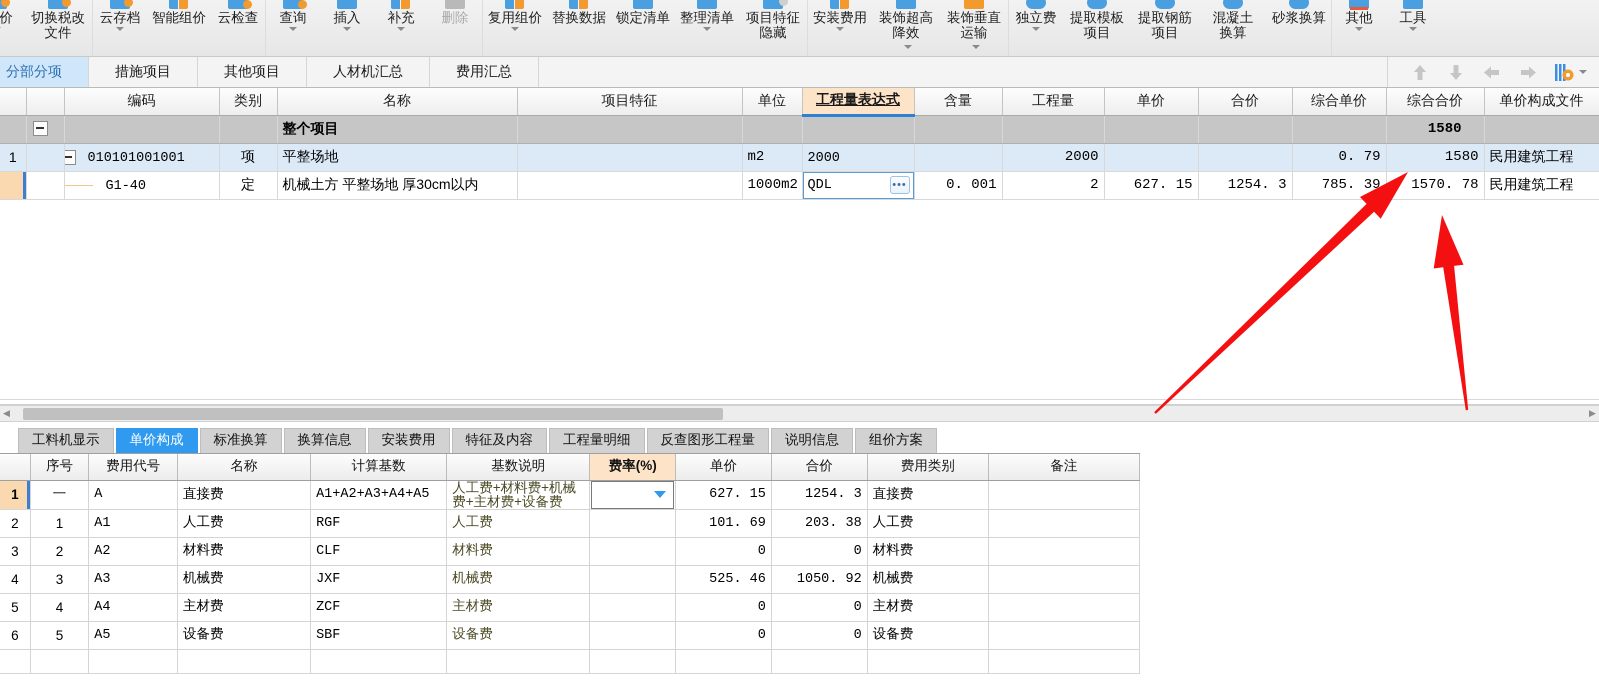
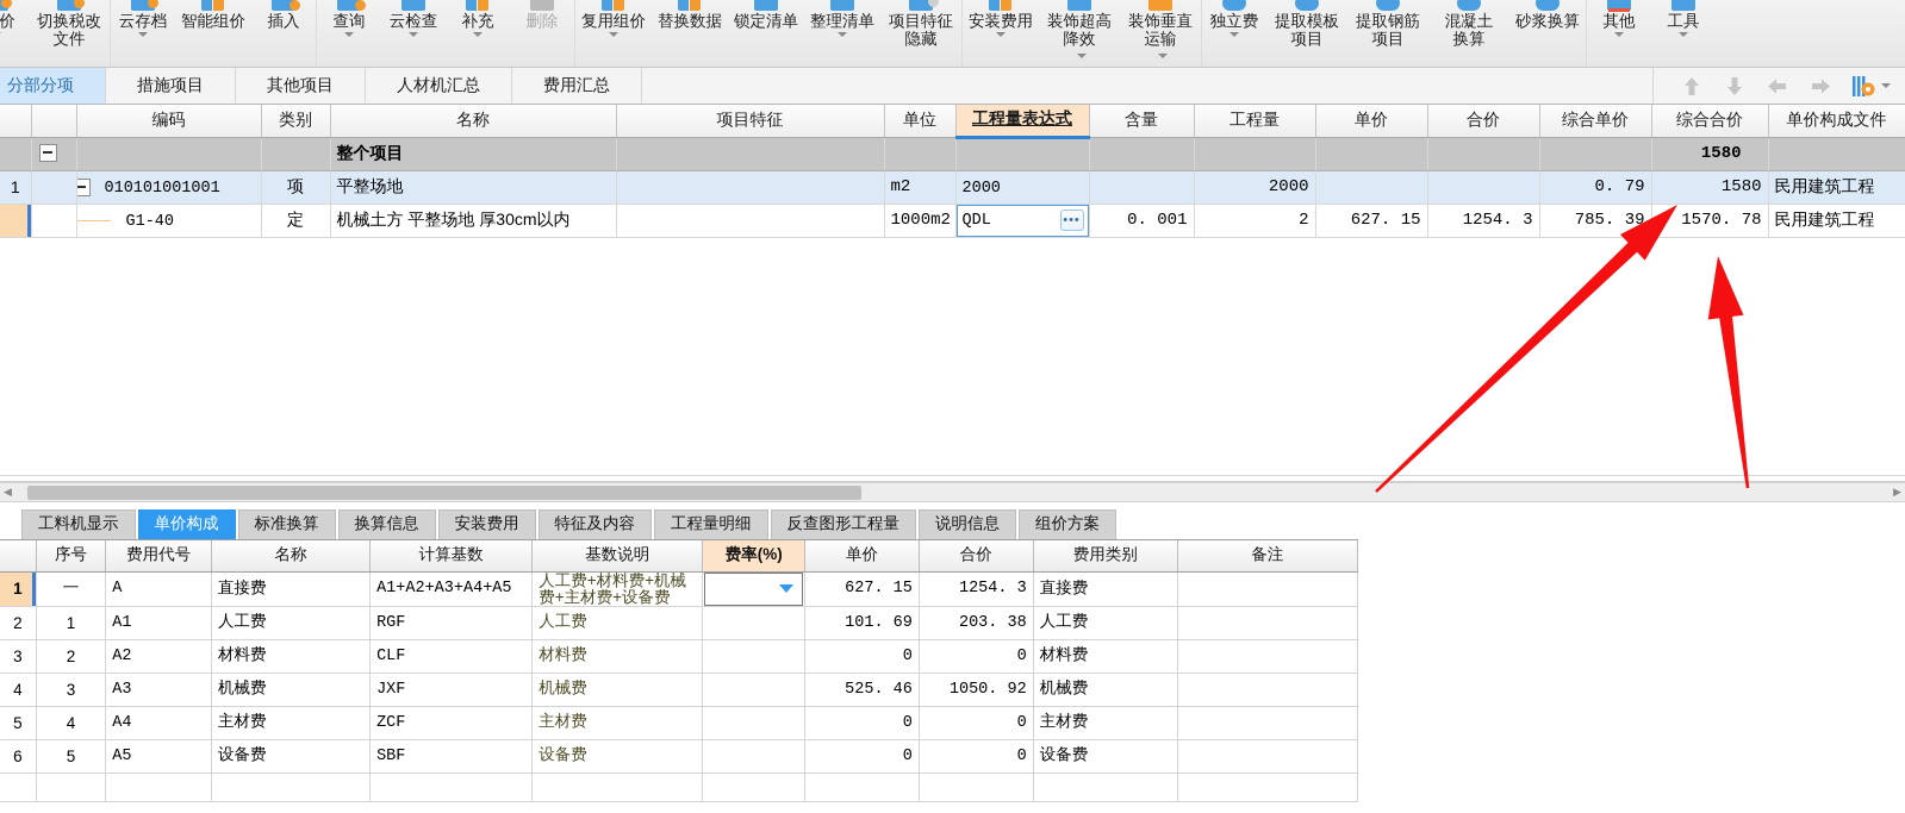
  切换税改
  文件
  云存档
  智能组价
- 云检查
+ 插入
  查询
- 插入
+ 云检查
  补充
  删除
  复用组价
  替换数据
  锁定清单
  整理清单
  项目特征
  隐藏
  安装费用
  装饰超高
  降效
  装饰垂直
  运输
  独立费
  提取模板
  项目
  提取钢筋
  项目
  混凝土
  换算
  砂浆换算
  其他
  工具
  分部分项
  措施项目
  其他项目
  人材机汇总
  费用汇总
  		编码	类别	名称	项目特征	单位	工程量表达式	含量	工程量	单价	合价	综合单价	综合合价	单价构成文件
  				整个项目									1580
  1		010101001001	项	平整场地		m2	2000		2000			0. 79	1580	民用建筑工程
  		G1-40	定	机械土方 平整场地 厚30cm以内		1000m2	QDL •••	0. 001	2	627. 15	1254. 3	785. 39	1570. 78	民用建筑工程
  ◀
  ▶
  工料机显示
  单价构成
  标准换算
  换算信息
  安装费用
  特征及内容
  工程量明细
  反查图形工程量
  说明信息
  组价方案
  	序号	费用代号	名称	计算基数	基数说明	费率(%)	单价	合价	费用类别	备注
  1	一	A	直接费	A1+A2+A3+A4+A5	人工费+材料费+机械费+主材费+设备费		627. 15	1254. 3	直接费
  2	1	A1	人工费	RGF	人工费		101. 69	203. 38	人工费
  3	2	A2	材料费	CLF	材料费		0	0	材料费
  4	3	A3	机械费	JXF	机械费		525. 46	1050. 92	机械费
  5	4	A4	主材费	ZCF	主材费		0	0	主材费
  6	5	A5	设备费	SBF	设备费		0	0	设备费
